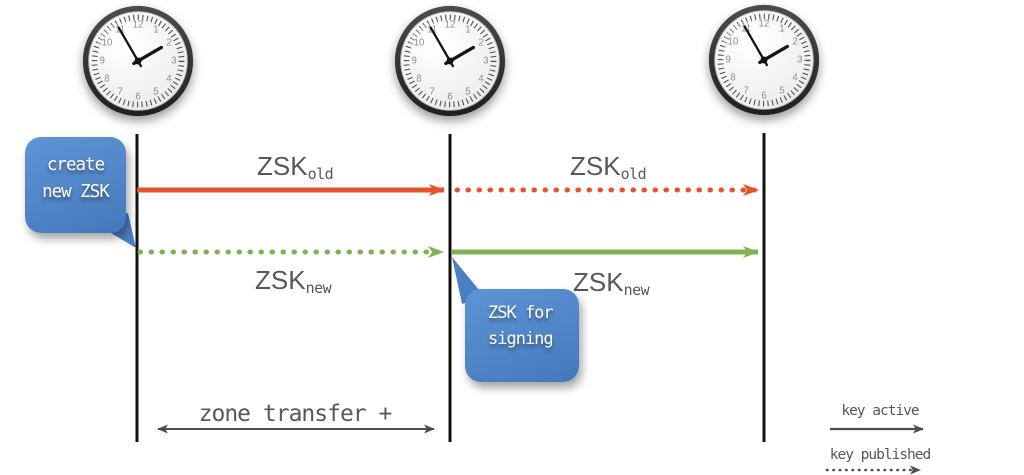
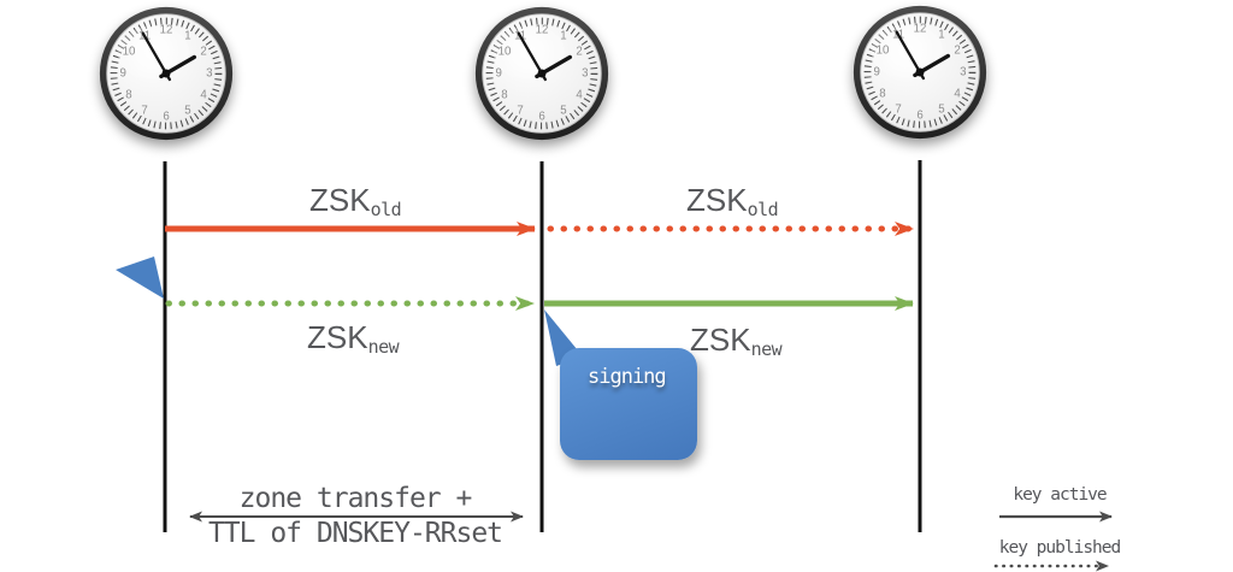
- create
- new ZSK
- ZSK for
  signing
  ZSKold
  ZSKold
  ZSKnew
  ZSKnew
  zone transfer +
+ TTL of DNSKEY-RRset
  key active
  key published
